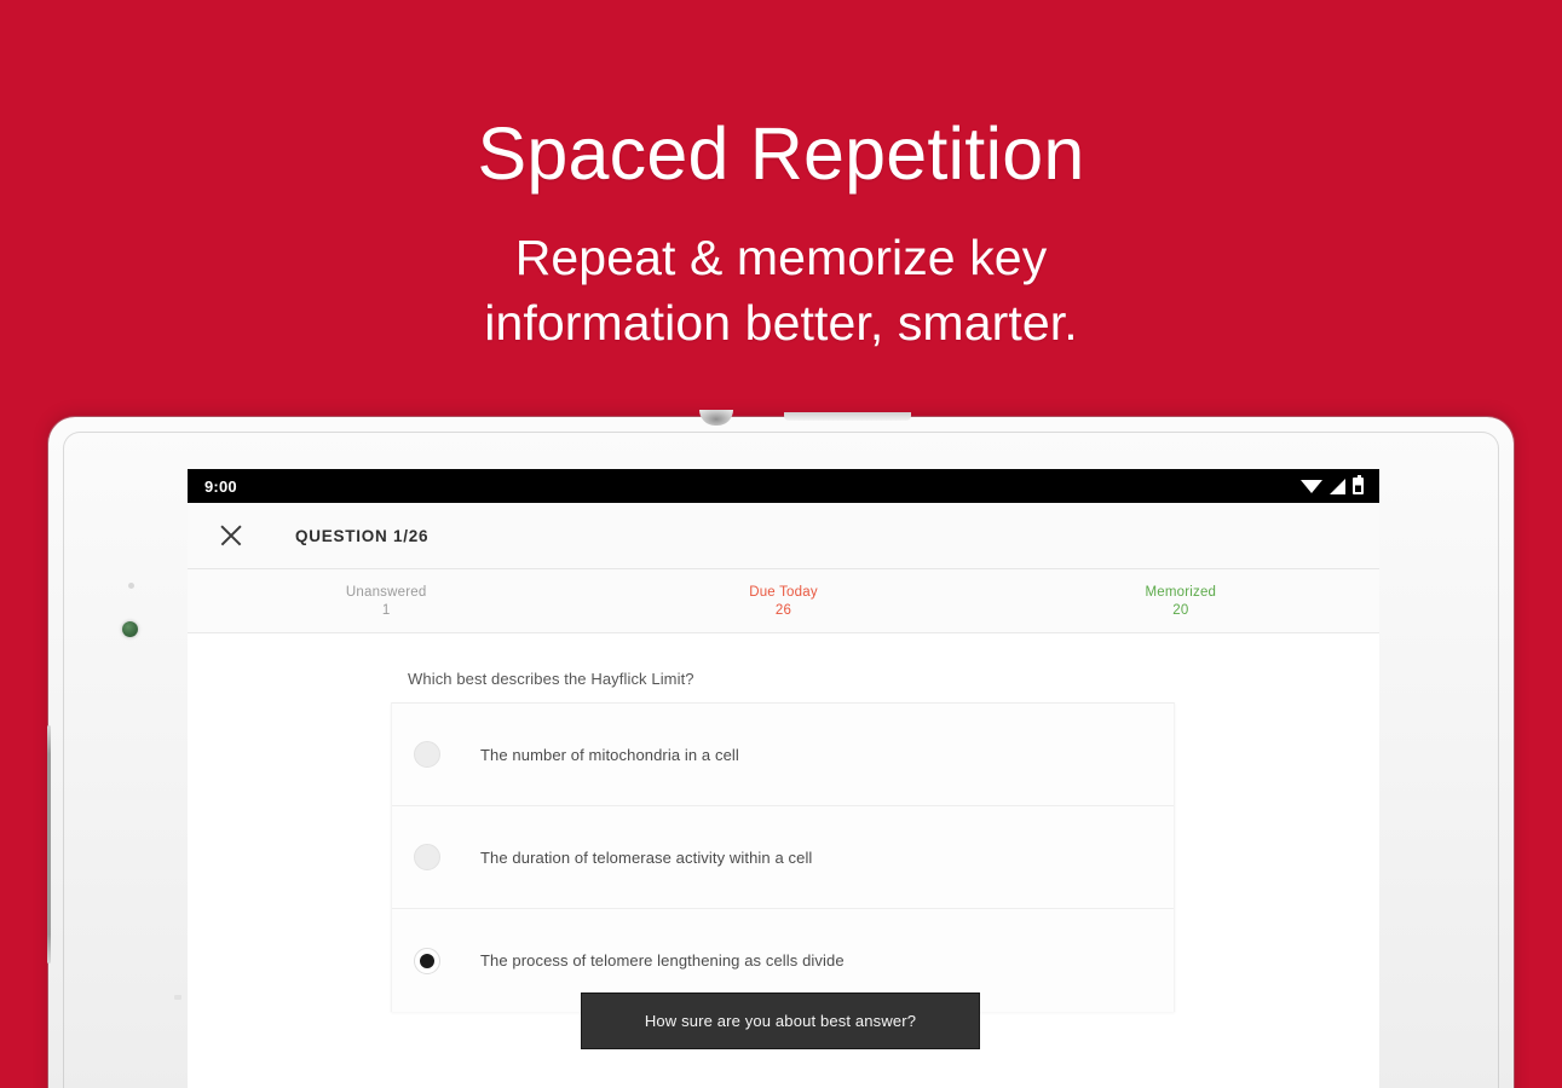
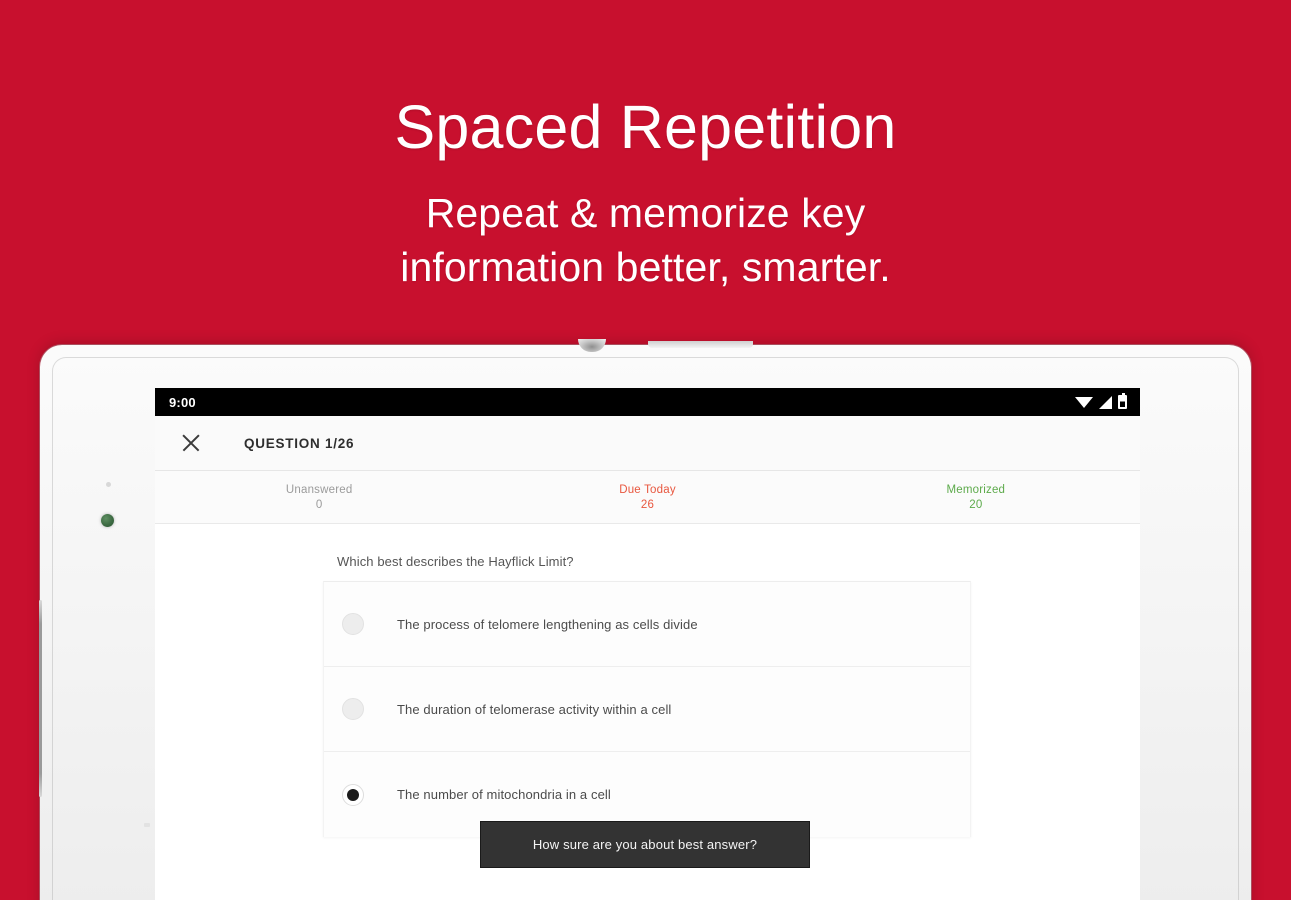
  Spaced Repetition
  Repeat & memorize key
  information better, smarter.
  9:00
  QUESTION 1/26
  Unanswered
- 1
+ 0
  Due Today
  26
  Memorized
  20
  Which best describes the Hayflick Limit?
- The number of mitochondria in a cell
+ The process of telomere lengthening as cells divide
  The duration of telomerase activity within a cell
- The process of telomere lengthening as cells divide
+ The number of mitochondria in a cell
  How sure are you about best answer?
